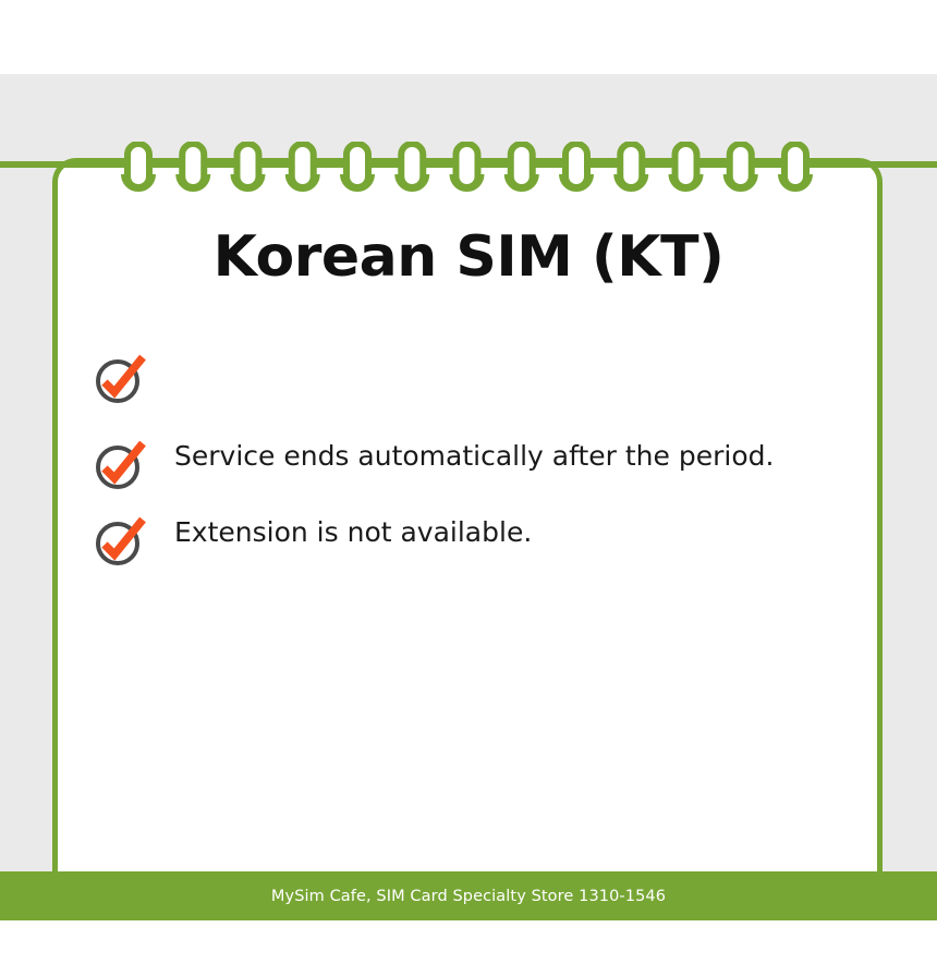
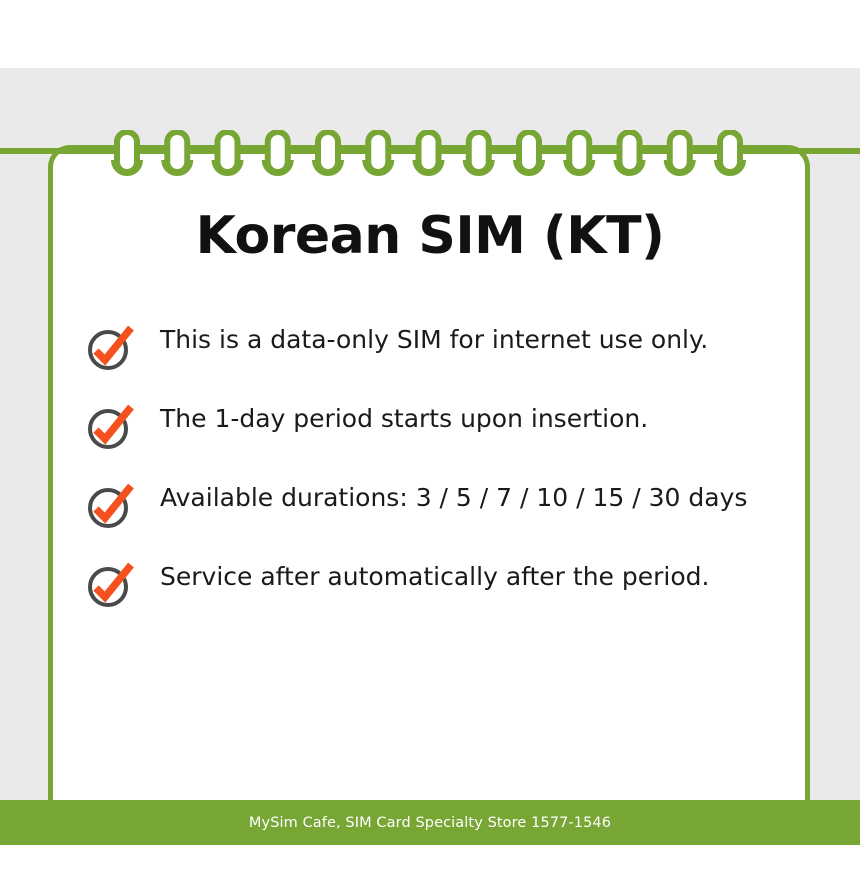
  Korean SIM (KT)
+ This is a data-only SIM for internet use only.
+ The 1-day period starts upon insertion.
+ Available durations: 3 / 5 / 7 / 10 / 15 / 30 days
- Service ends automatically after the period.
+ Service after automatically after the period.
- Extension is not available.
- MySim Cafe, SIM Card Specialty Store 1310-1546
+ MySim Cafe, SIM Card Specialty Store 1577-1546
